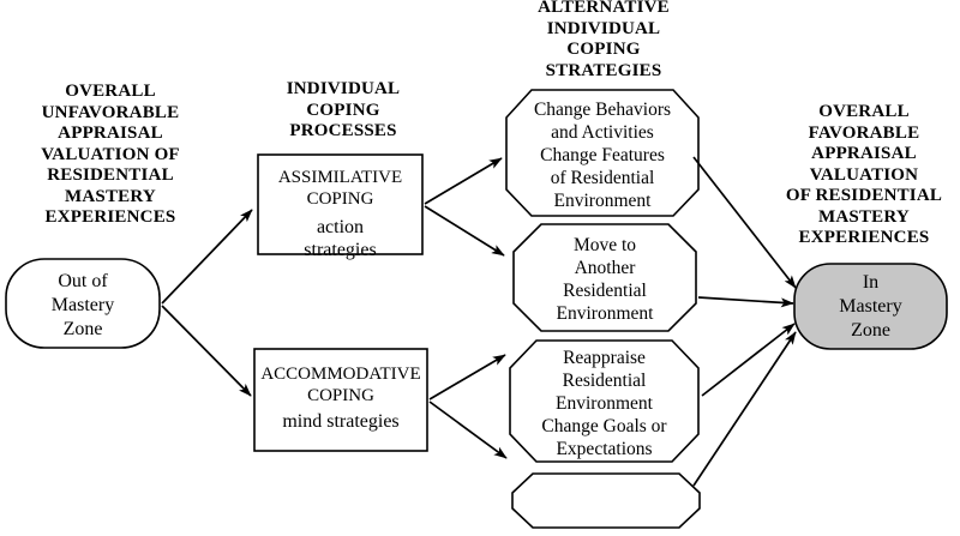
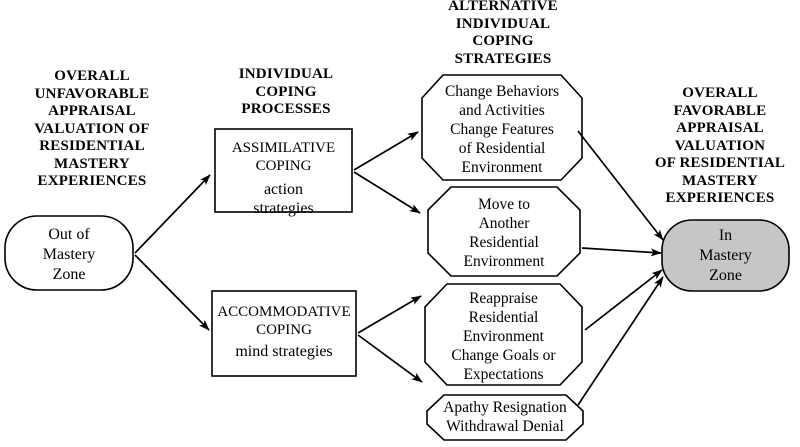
  OVERALL
  UNFAVORABLE
  APPRAISAL
  VALUATION OF
  RESIDENTIAL
  MASTERY
  EXPERIENCES
  INDIVIDUAL
  COPING
  PROCESSES
  ALTERNATIVE
  INDIVIDUAL
  COPING
  STRATEGIES
  OVERALL
  FAVORABLE
  APPRAISAL
  VALUATION
  OF RESIDENTIAL
  MASTERY
  EXPERIENCES
  Out of
  Mastery
  Zone
  In
  Mastery
  Zone
  ASSIMILATIVE
  COPING
  action
  strategies
  ACCOMMODATIVE
  COPING
  mind strategies
  Change Behaviors
  and Activities
  Change Features
  of Residential
  Environment
  Move to
  Another
  Residential
  Environment
  Reappraise
  Residential
  Environment
  Change Goals or
  Expectations
+ Apathy Resignation
+ Withdrawal Denial
